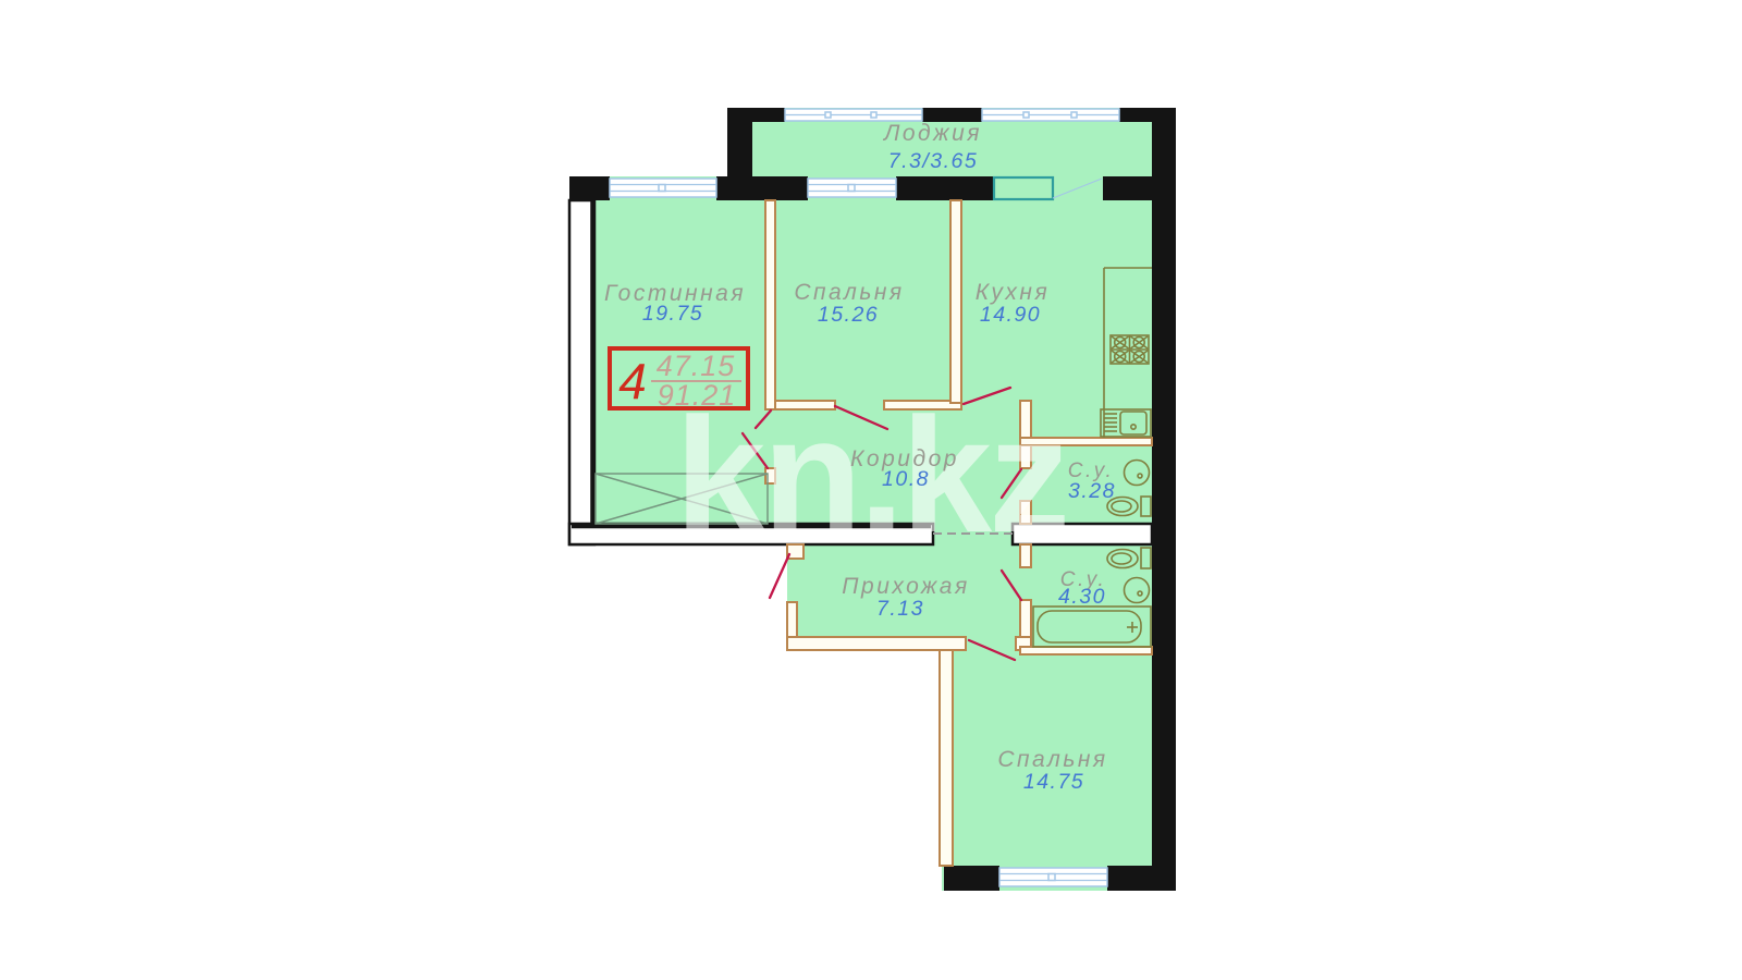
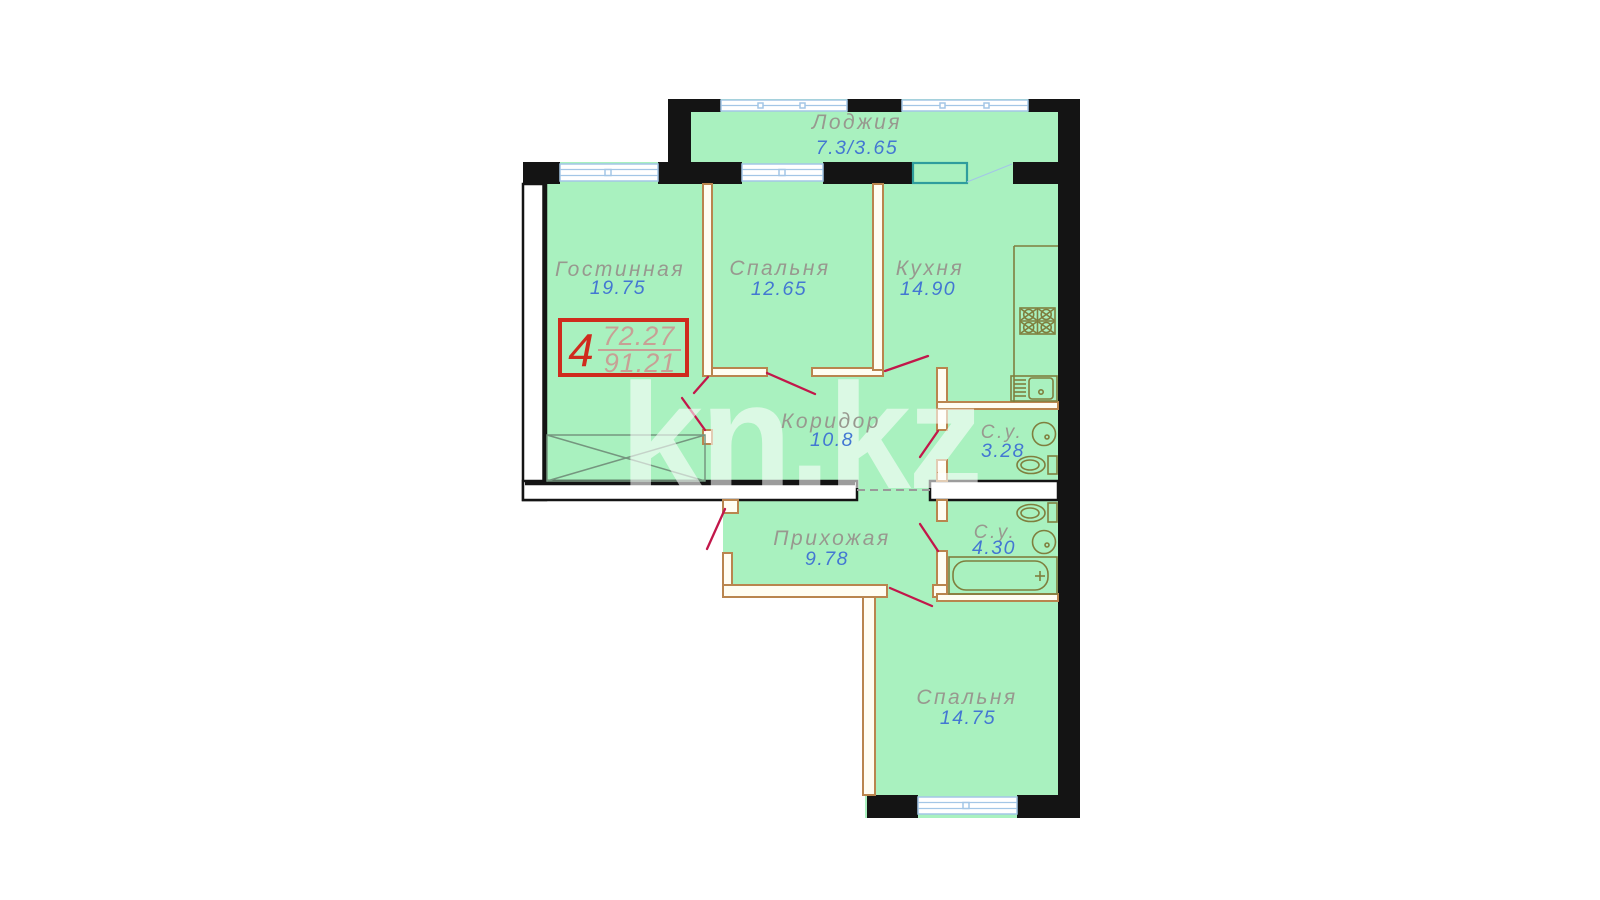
  kn.kz
  Лоджия
  7.3/3.65
  Гостинная
  19.75
  Спальня
- 15.26
+ 12.65
  Кухня
  14.90
  Коридор
  10.8
  С.у.
  3.28
  Прихожая
- 7.13
+ 9.78
  С.у.
  4.30
  Спальня
  14.75
  4
- 47.15
+ 72.27
  91.21
